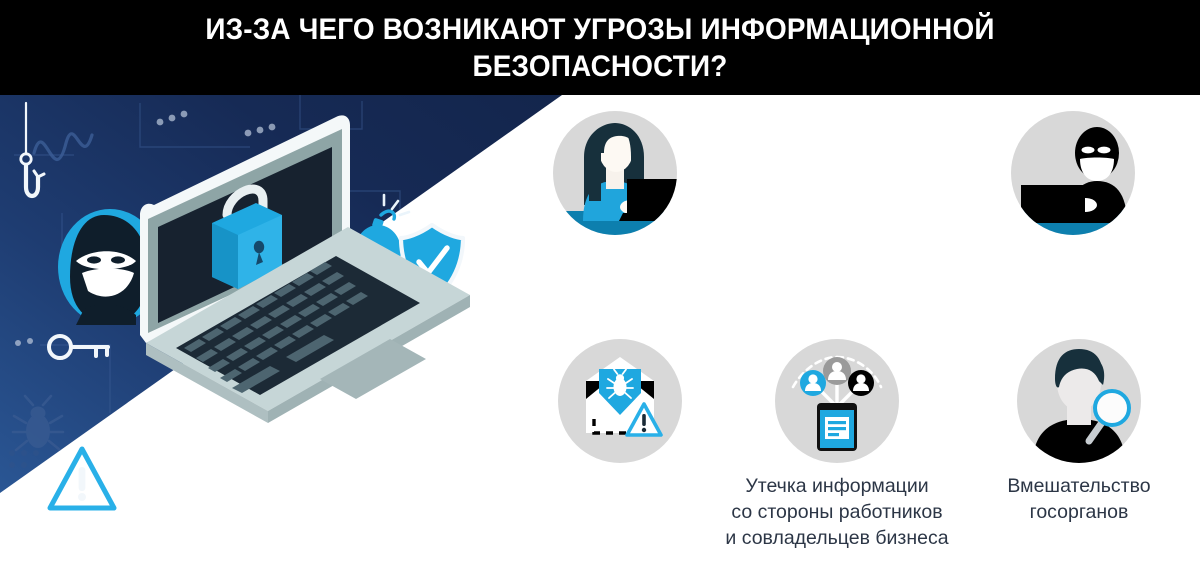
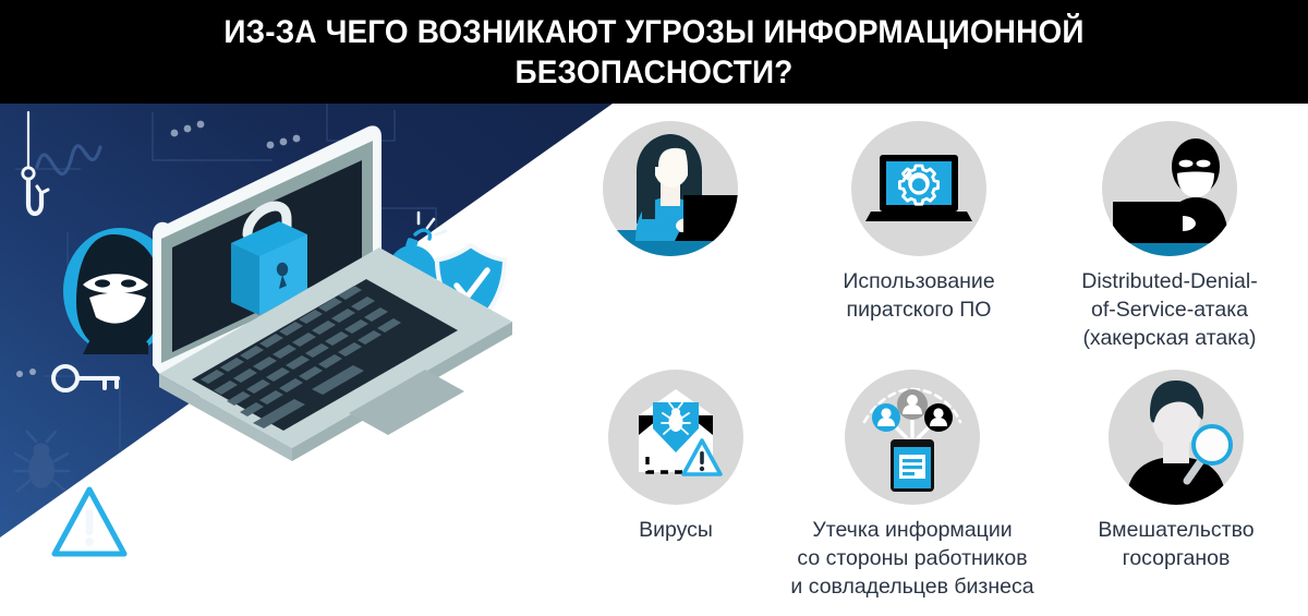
  ИЗ-ЗА ЧЕГО ВОЗНИКАЮТ УГРОЗЫ ИНФОРМАЦИОННОЙ БЕЗОПАСНОСТИ?
+ Использование
+ пиратского ПО
+ Distributed-Denial-
+ of-Service-атака
+ (хакерская атака)
+ Вирусы
  Утечка информации
  со стороны работников
  и совладельцев бизнеса
  Вмешательство
  госорганов
